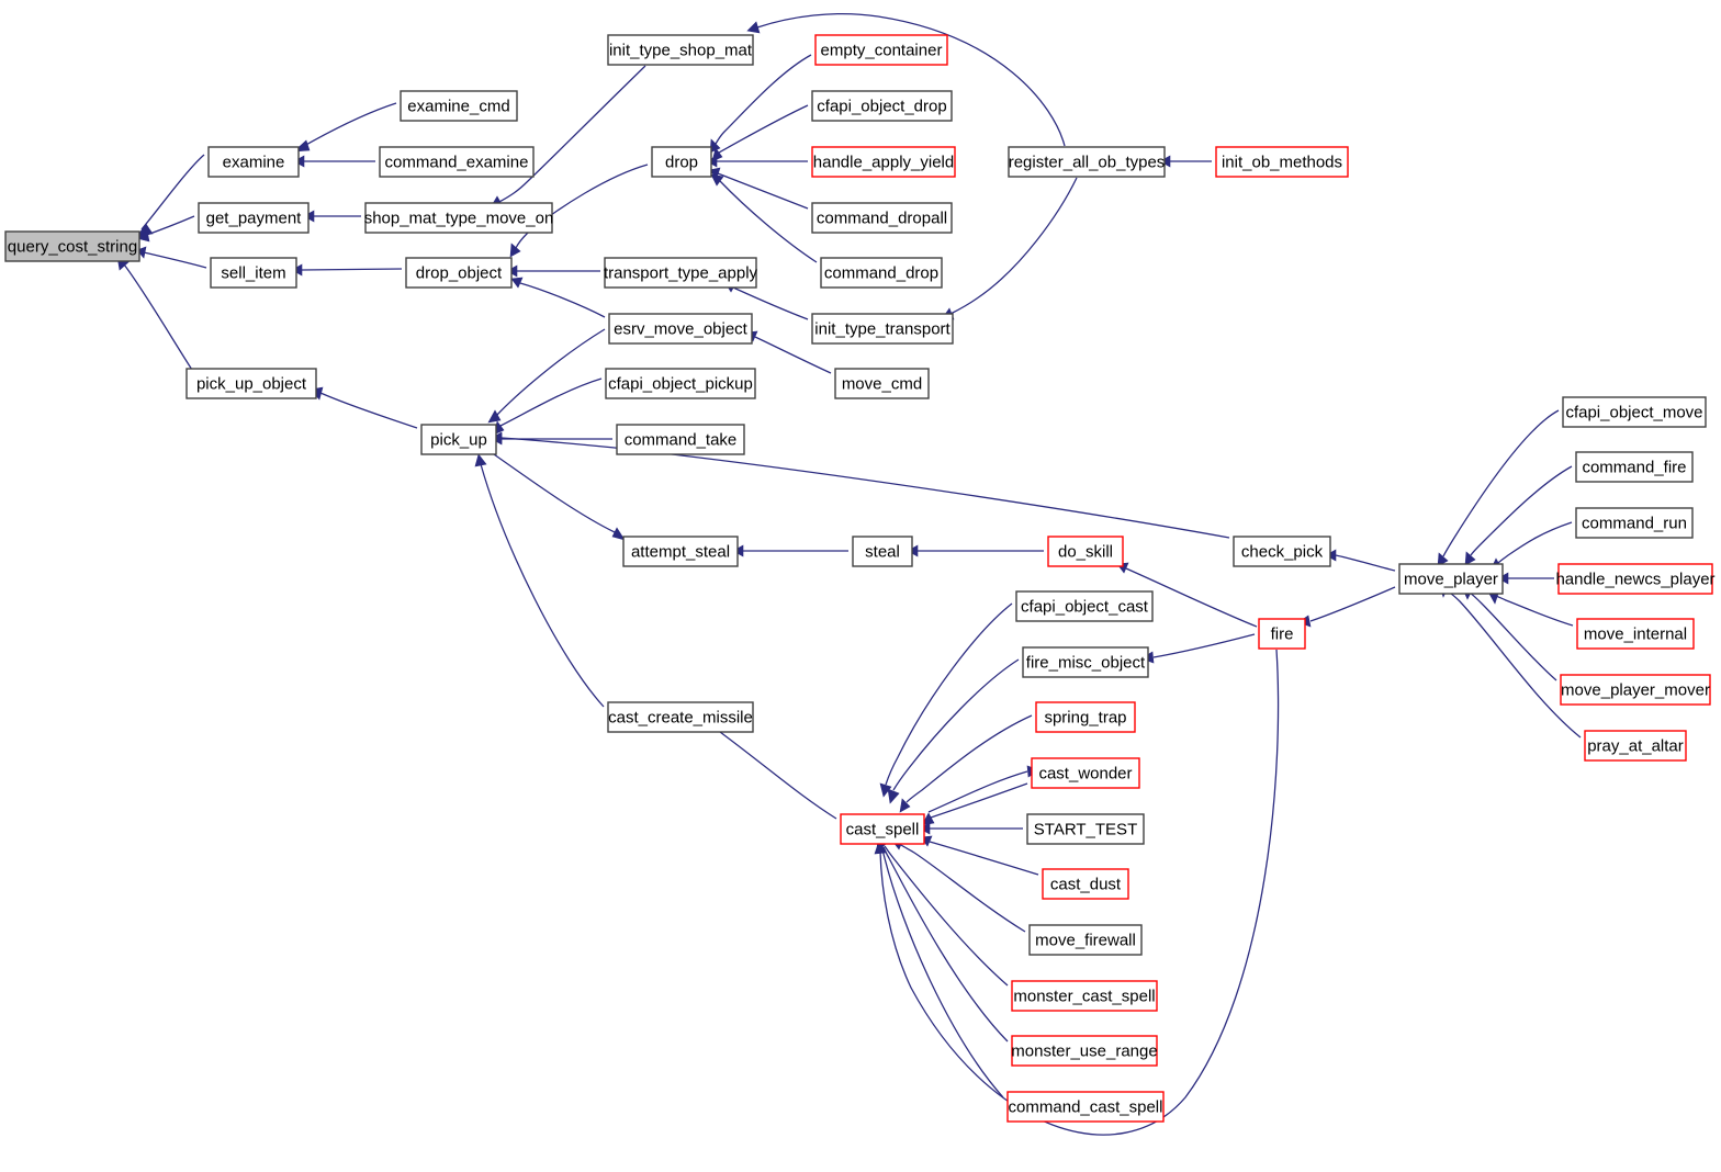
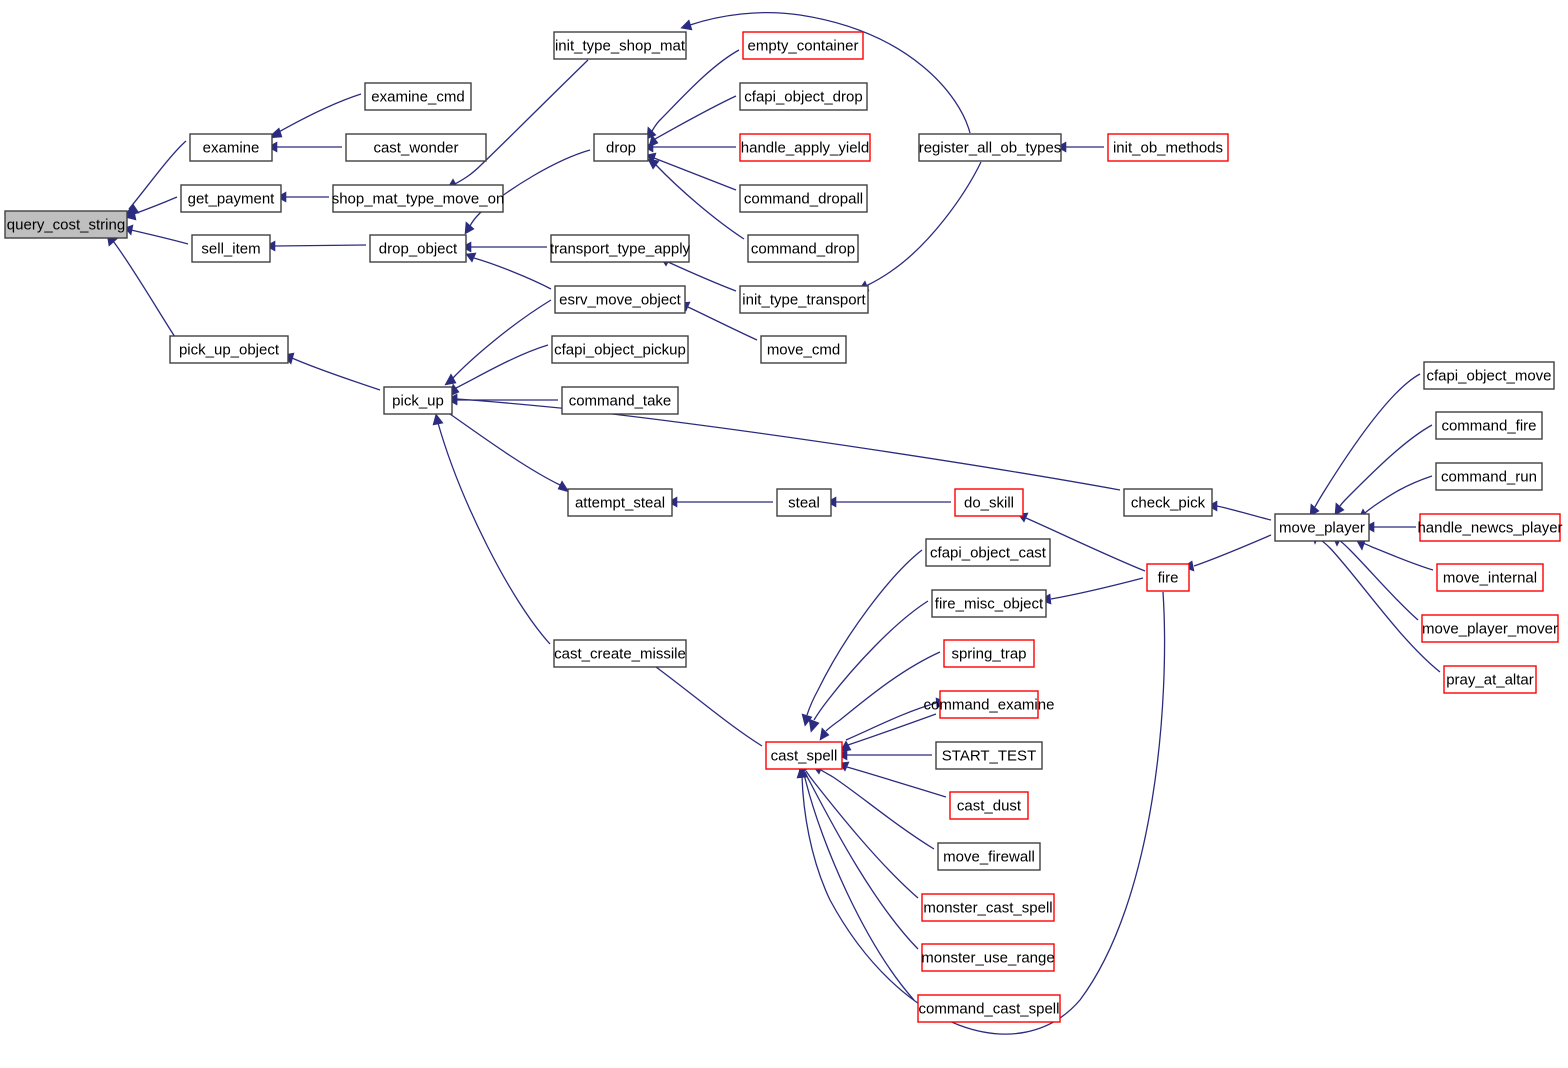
  query_cost_string
  examine
  get_payment
  sell_item
  pick_up_object
  examine_cmd
- command_examine
+ cast_wonder
  shop_mat_type_move_on
  drop_object
  pick_up
  init_type_shop_mat
  drop
  transport_type_apply
  esrv_move_object
  cfapi_object_pickup
  command_take
  attempt_steal
  cast_create_missile
  empty_container
  cfapi_object_drop
  handle_apply_yield
  command_dropall
  command_drop
  init_type_transport
  move_cmd
  steal
  cast_spell
  register_all_ob_types
  do_skill
  cfapi_object_cast
  fire_misc_object
  spring_trap
- cast_wonder
+ command_examine
  START_TEST
  cast_dust
  move_firewall
  monster_cast_spell
  monster_use_range
  command_cast_spell
  init_ob_methods
  check_pick
  fire
  move_player
  cfapi_object_move
  command_fire
  command_run
  handle_newcs_player
  move_internal
  move_player_mover
  pray_at_altar
